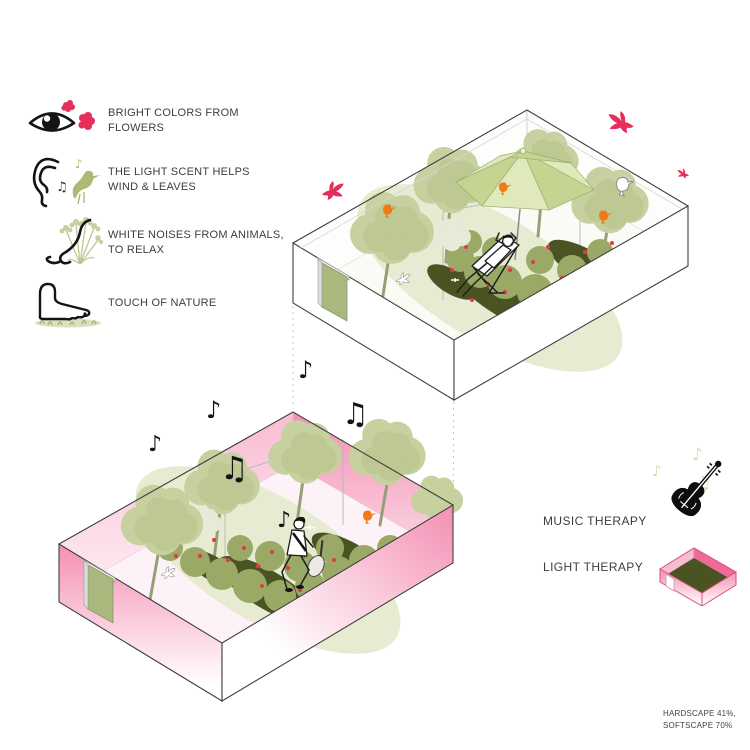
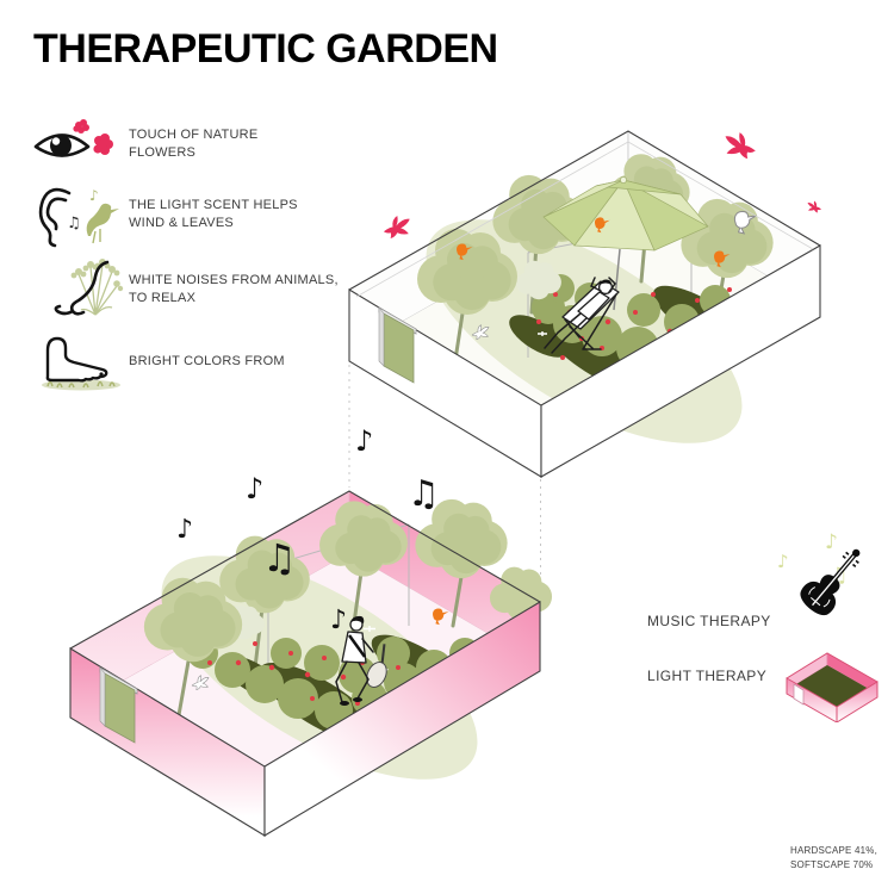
+ THERAPEUTIC GARDEN
- BRIGHT COLORS FROM
+ TOUCH OF NATURE
  FLOWERS
  ♫
  ♪
  THE LIGHT SCENT HELPS
  WIND & LEAVES
  WHITE NOISES FROM ANIMALS,
  TO RELAX
- TOUCH OF NATURE
+ BRIGHT COLORS FROM
  ♪
  ♪
  ♪
  ♫
  ♫
  ♪
  MUSIC THERAPY
  LIGHT THERAPY
  ♪
  ♪
  HARDSCAPE 41%,
  SOFTSCAPE 70%
